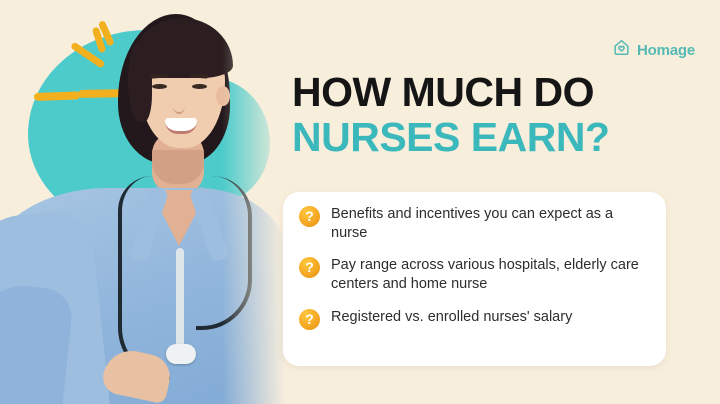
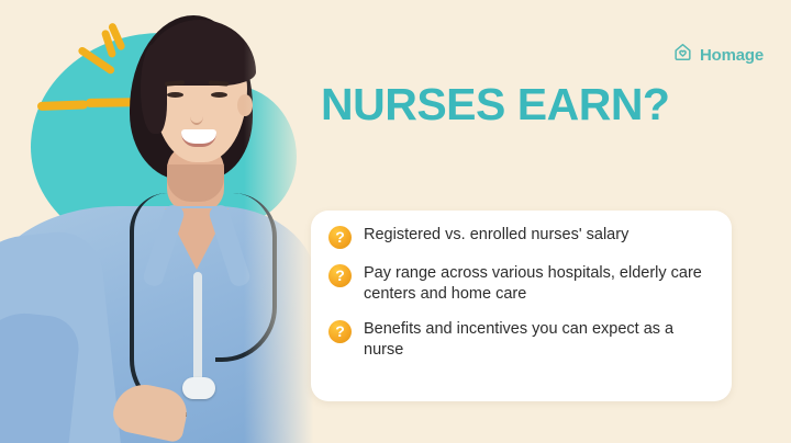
  Homage
- HOW MUCH DO
  NURSES EARN?
  ?
- Benefits and incentives you can expect as a nurse
+ Registered vs. enrolled nurses' salary
  ?
- Pay range across various hospitals, elderly care centers and home nurse
+ Pay range across various hospitals, elderly care centers and home care
  ?
- Registered vs. enrolled nurses' salary
+ Benefits and incentives you can expect as a nurse
